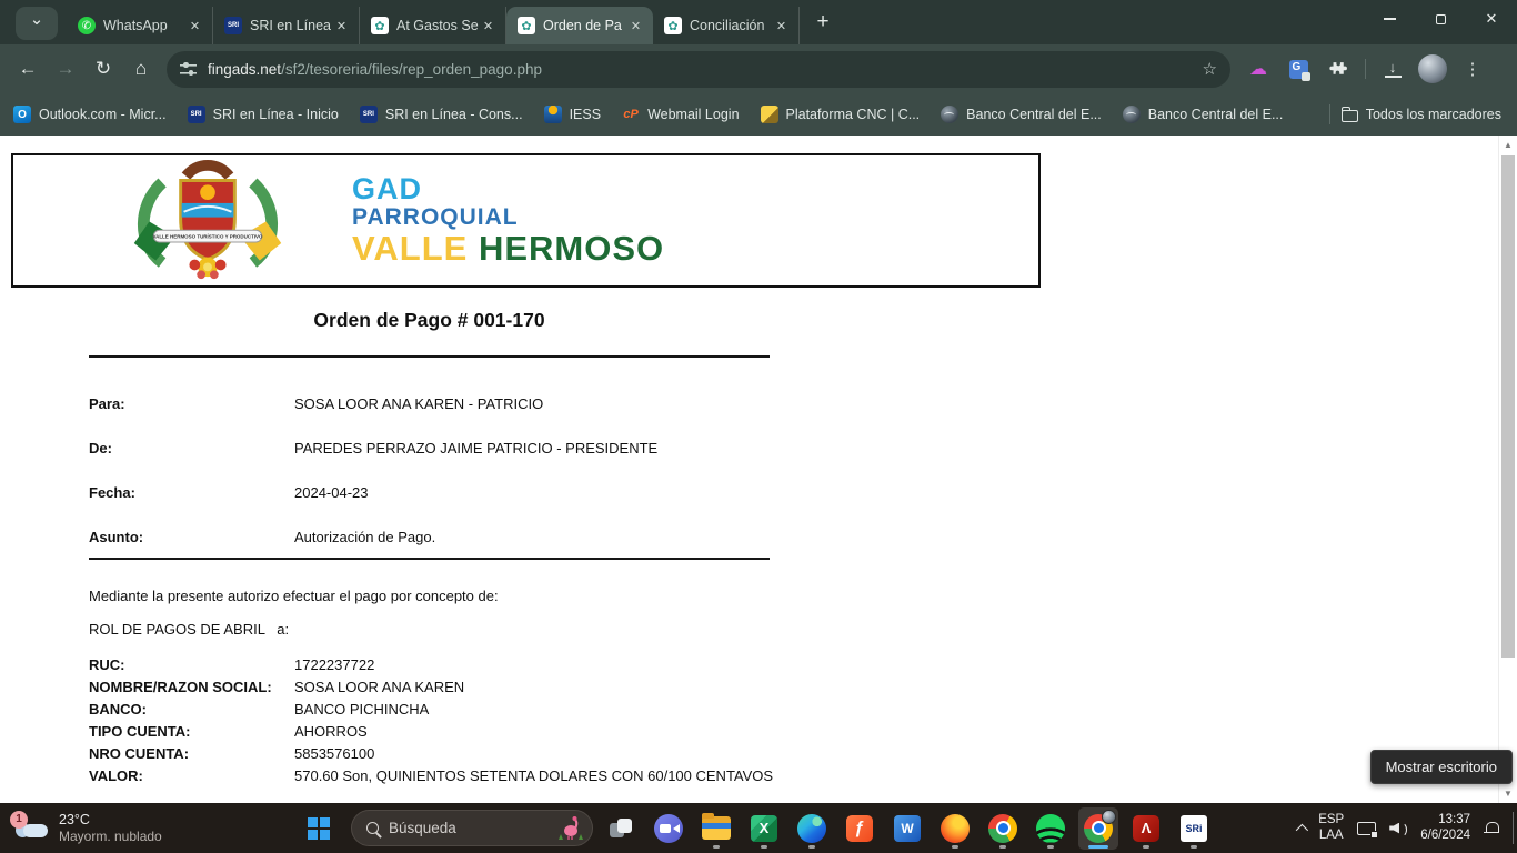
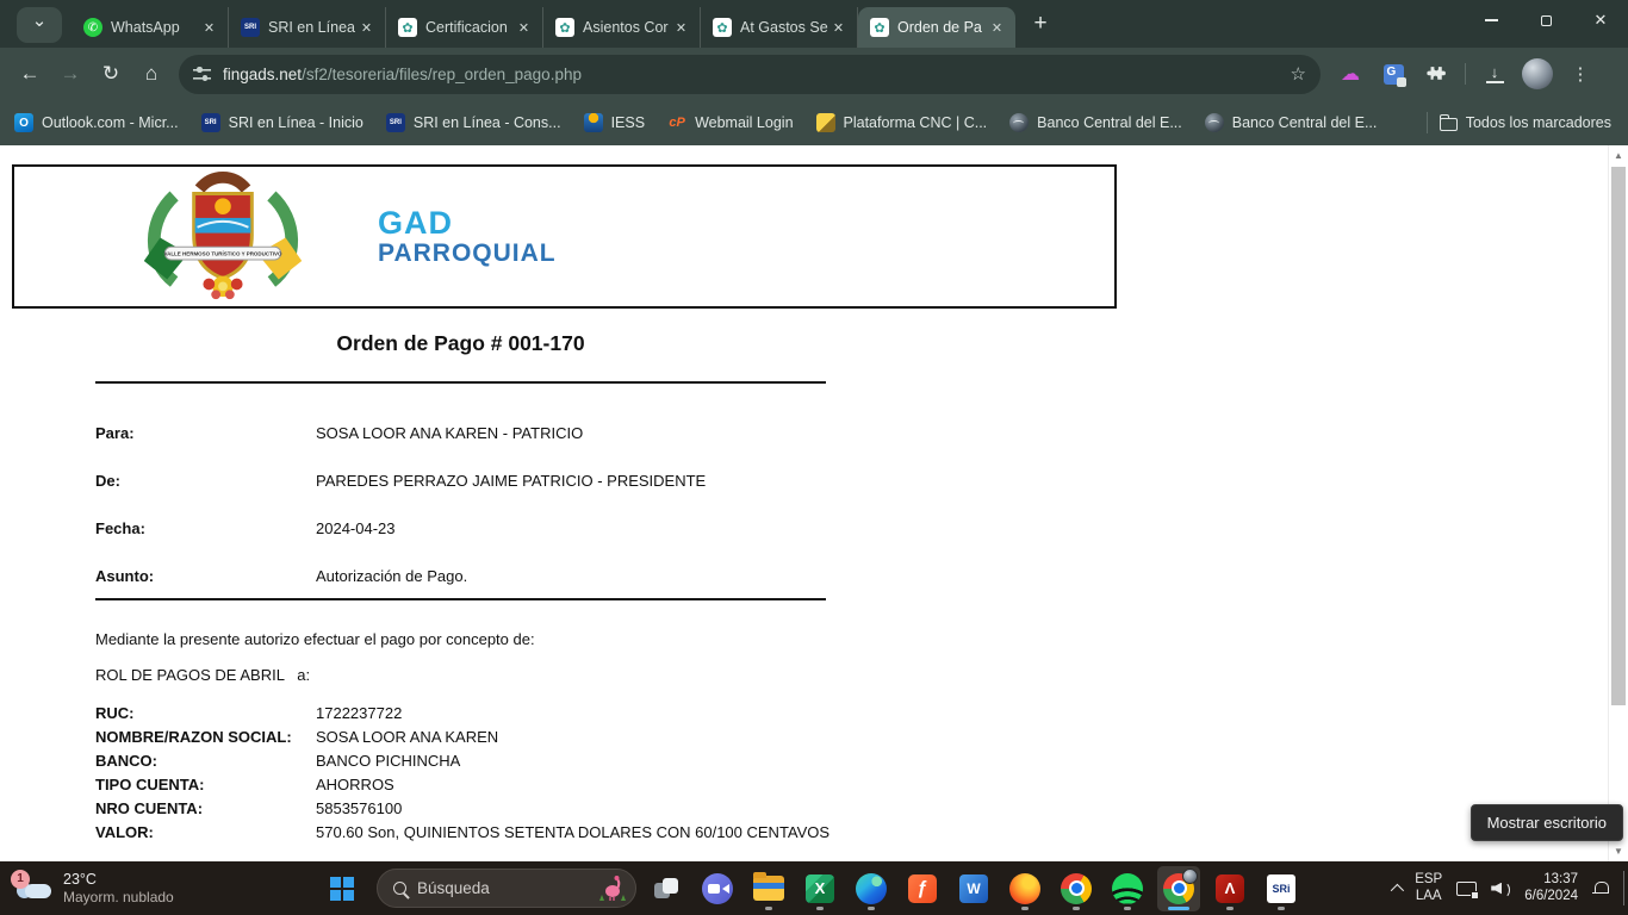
  WhatsApp
  SRI en Línea
+ Certificacion
+ Asientos Cor
  At Gastos Se
  Orden de Pa
- Conciliación
  ✕
  ←
  →
  ↻
  ⌂
  fingads.net/sf2/tesoreria/files/rep_orden_pago.php
  Outlook.com - Micr...
  SRI en Línea - Inicio
  SRI en Línea - Cons...
  IESS
  Webmail Login
  Plataforma CNC | C...
  Banco Central del E...
  Banco Central del E...
  Todos los marcadores
  GAD
  PARROQUIAL
- VALLE HERMOSO
  Orden de Pago # 001-170
  Para: SOSA LOOR ANA KAREN - PATRICIO
  De: PAREDES PERRAZO JAIME PATRICIO - PRESIDENTE
  Fecha: 2024-04-23
  Asunto: Autorización de Pago.
  Mediante la presente autorizo efectuar el pago por concepto de:
  ROL DE PAGOS DE ABRIL a:
  RUC:
  1722237722
  NOMBRE/RAZON SOCIAL:
  SOSA LOOR ANA KAREN
  BANCO:
  BANCO PICHINCHA
  TIPO CUENTA:
  AHORROS
  NRO CUENTA:
  5853576100
  VALOR:
  570.60 Son, QUINIENTOS SETENTA DOLARES CON 60/100 CENTAVOS
  ▲
  ▼
  Mostrar escritorio
  1
  23°C
  Mayorm. nublado
  Búsqueda
  ESP
  LAA
  13:37
  6/6/2024
